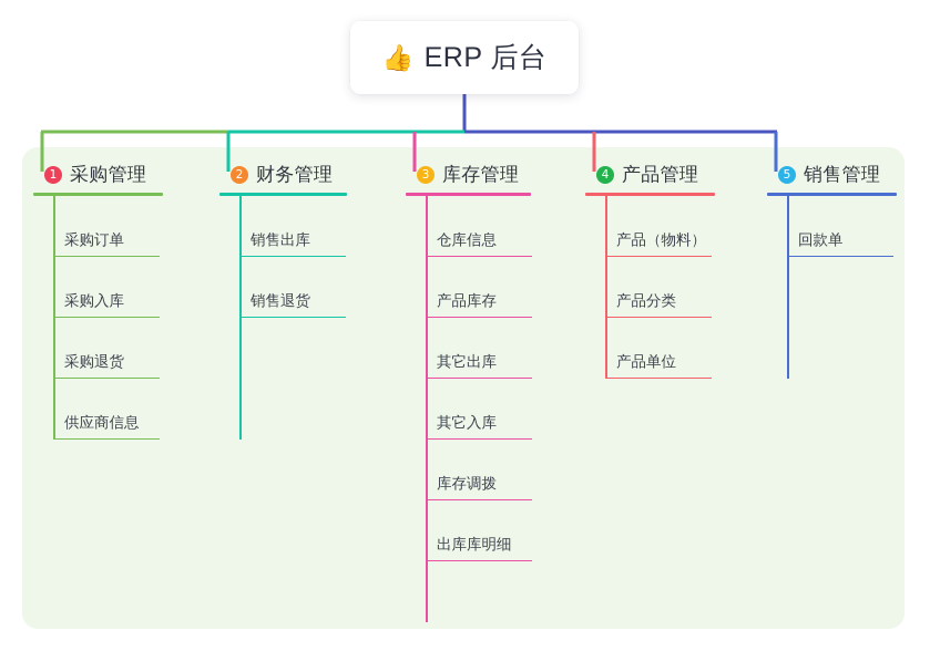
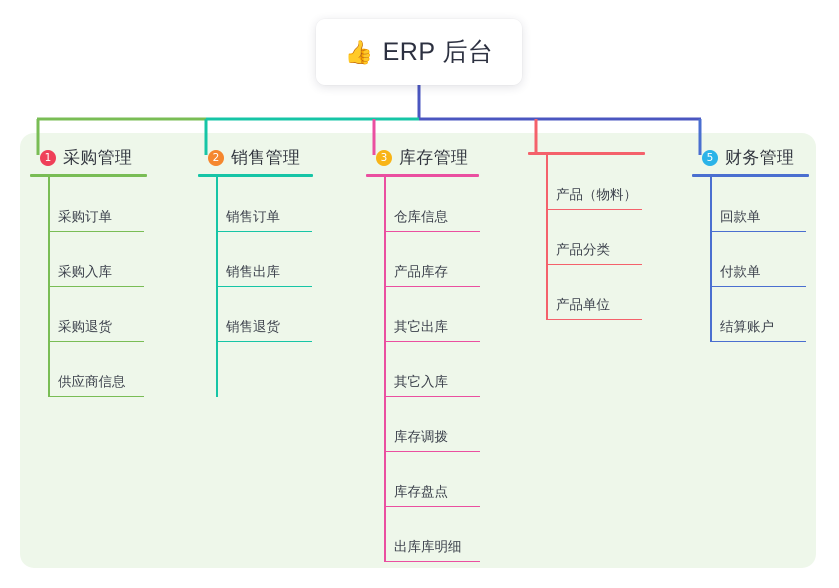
  👍
  ERP 后台
  1
  采购管理
  采购订单
  采购入库
  采购退货
  供应商信息
  2
- 财务管理
+ 销售管理
+ 销售订单
  销售出库
  销售退货
  3
  库存管理
  仓库信息
  产品库存
  其它出库
  其它入库
  库存调拨
+ 库存盘点
  出库库明细
- 4
- 产品管理
  产品（物料）
  产品分类
  产品单位
  5
- 销售管理
+ 财务管理
  回款单
+ 付款单
+ 结算账户
